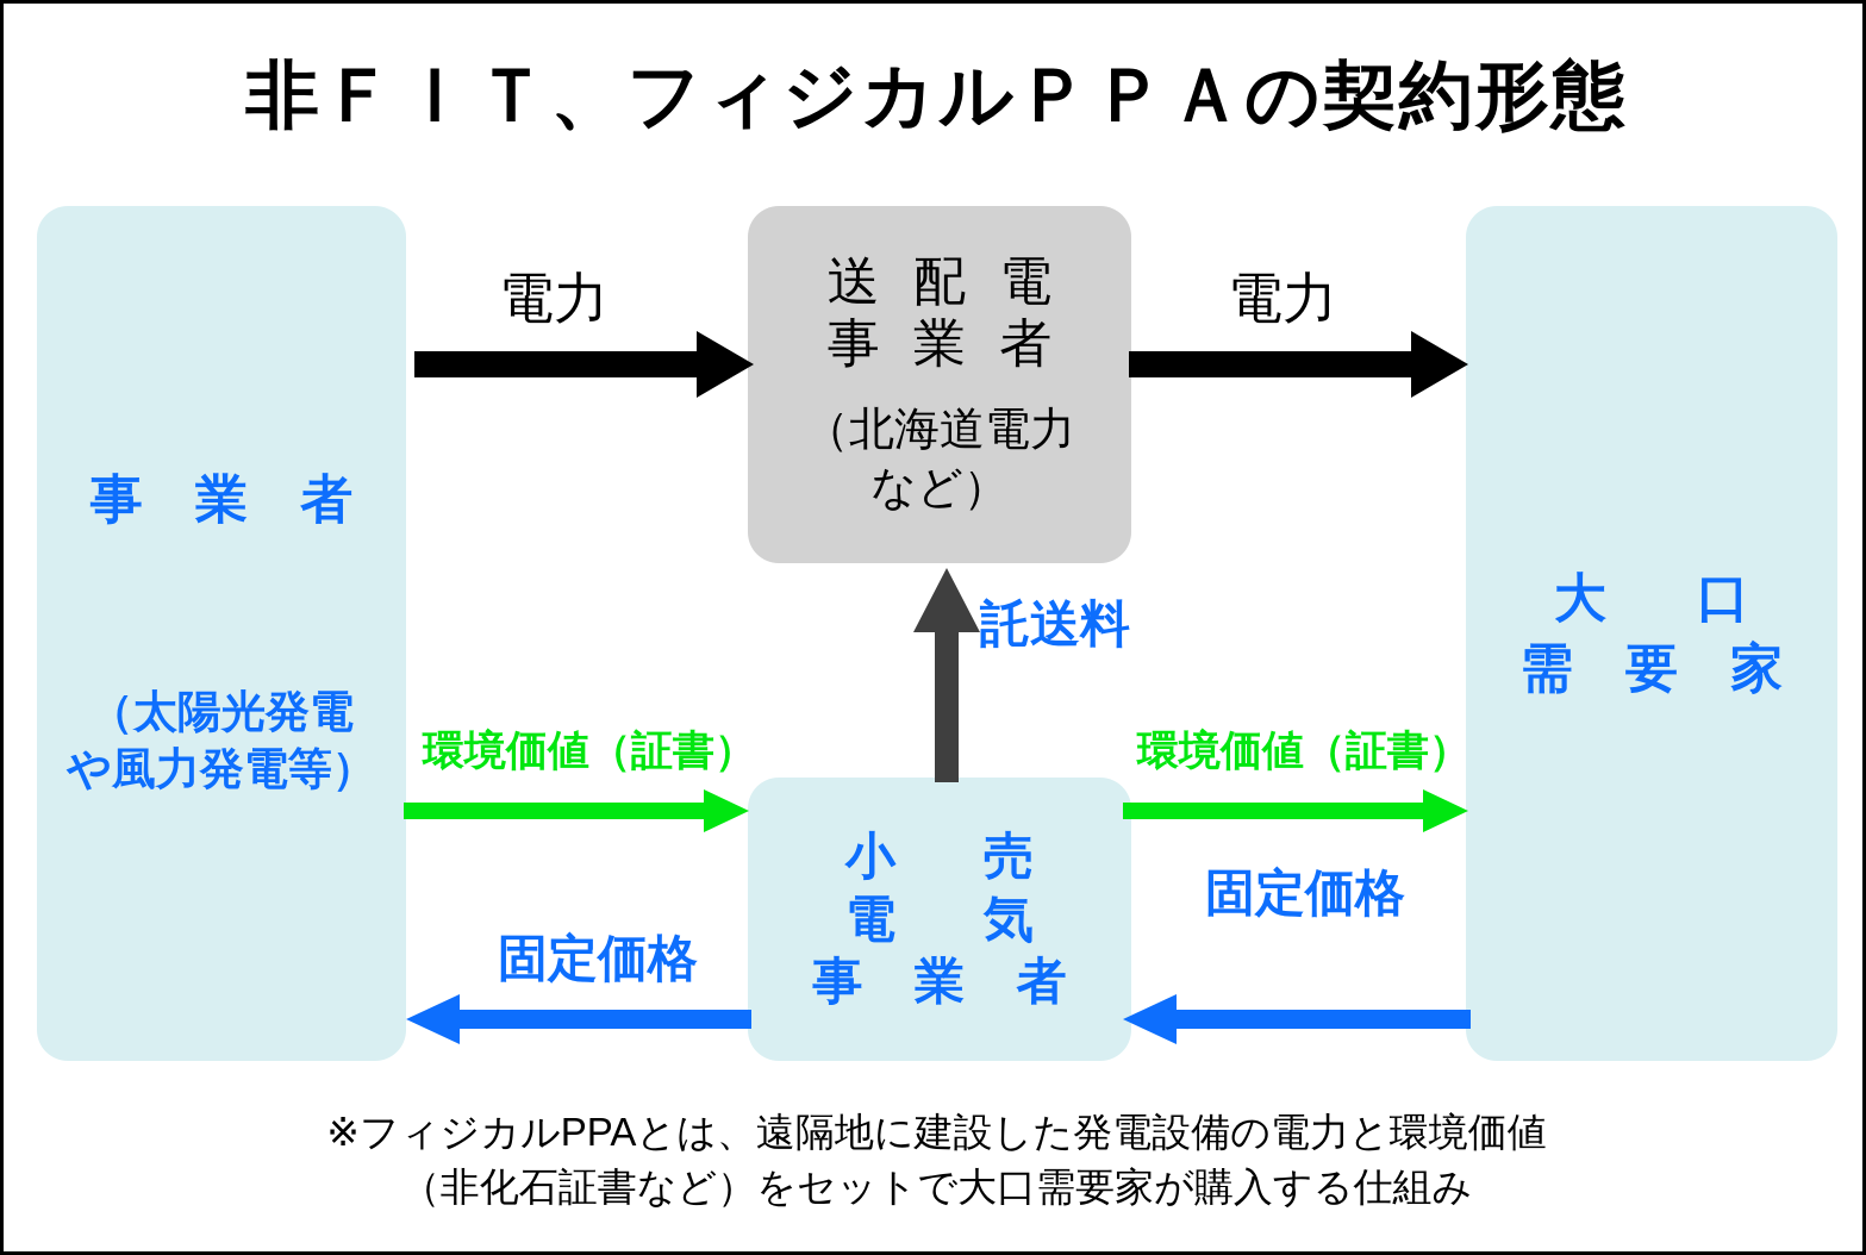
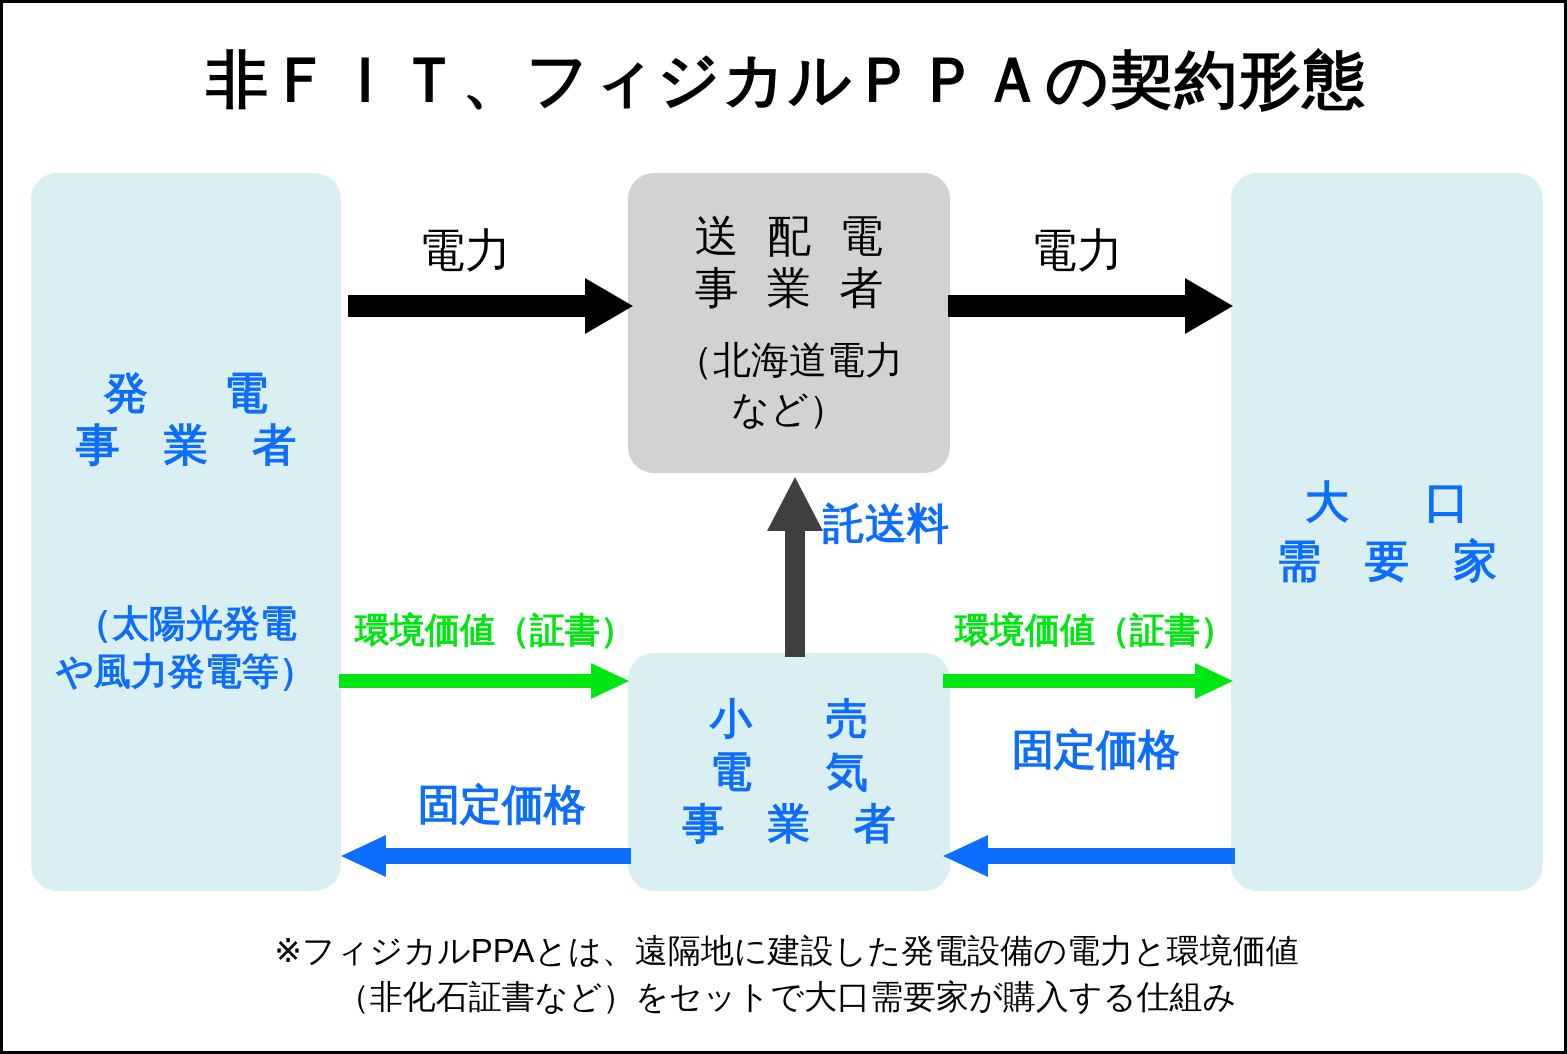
  非ＦＩＴ、フィジカルＰＰＡの契約形態
+ 発 電
  事 業 者
  （太陽光発電
  や風力発電等）
  送 配 電
  事 業 者
  （北海道電力
  など）
  大 口
  需 要 家
  小 売
  電 気
  事 業 者
  電力
  電力
  託送料
  環境価値（証書）
  環境価値（証書）
  固定価格
  固定価格
  ※フィジカルPPAとは、遠隔地に建設した発電設備の電力と環境価値
  （非化石証書など）をセットで大口需要家が購入する仕組み
